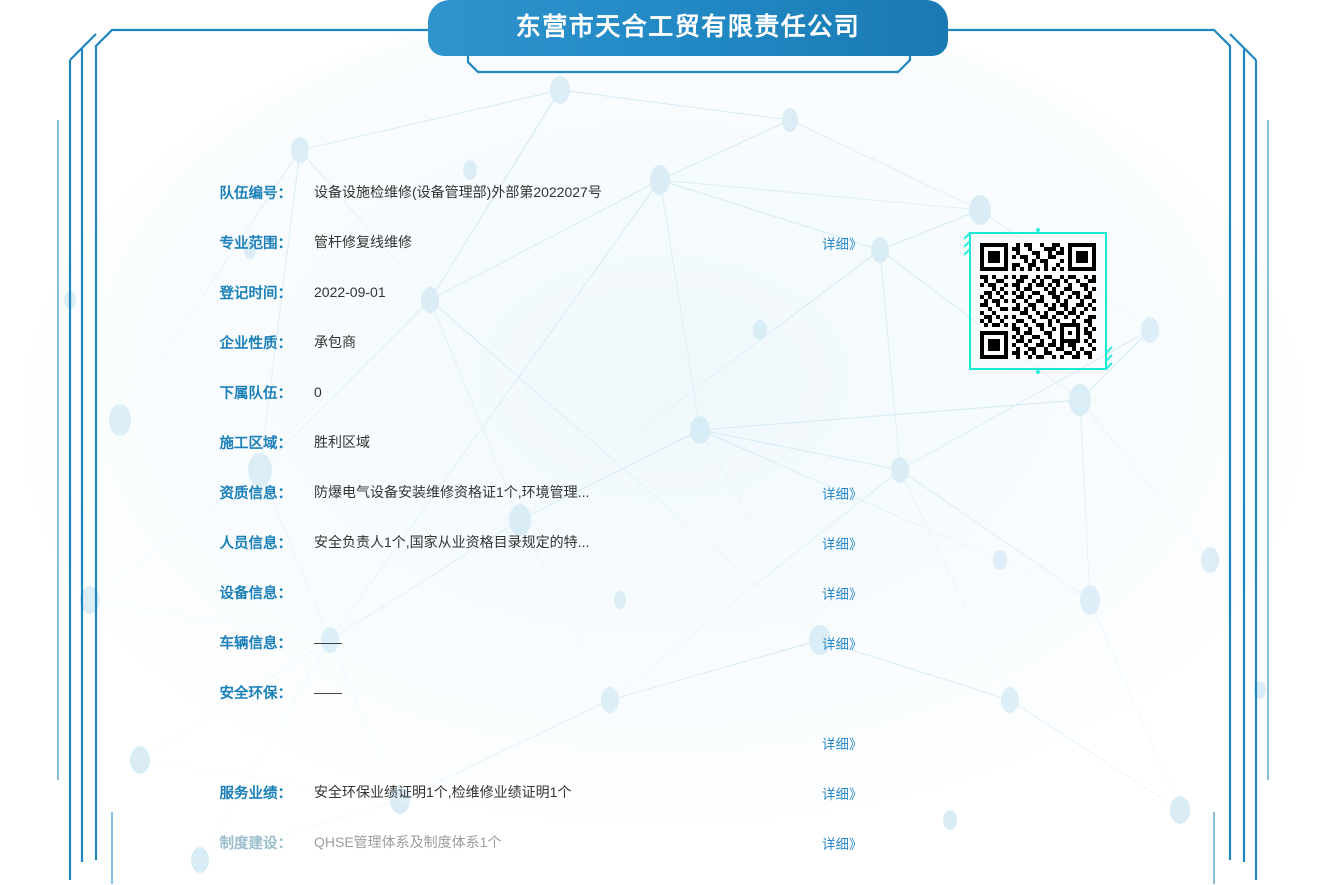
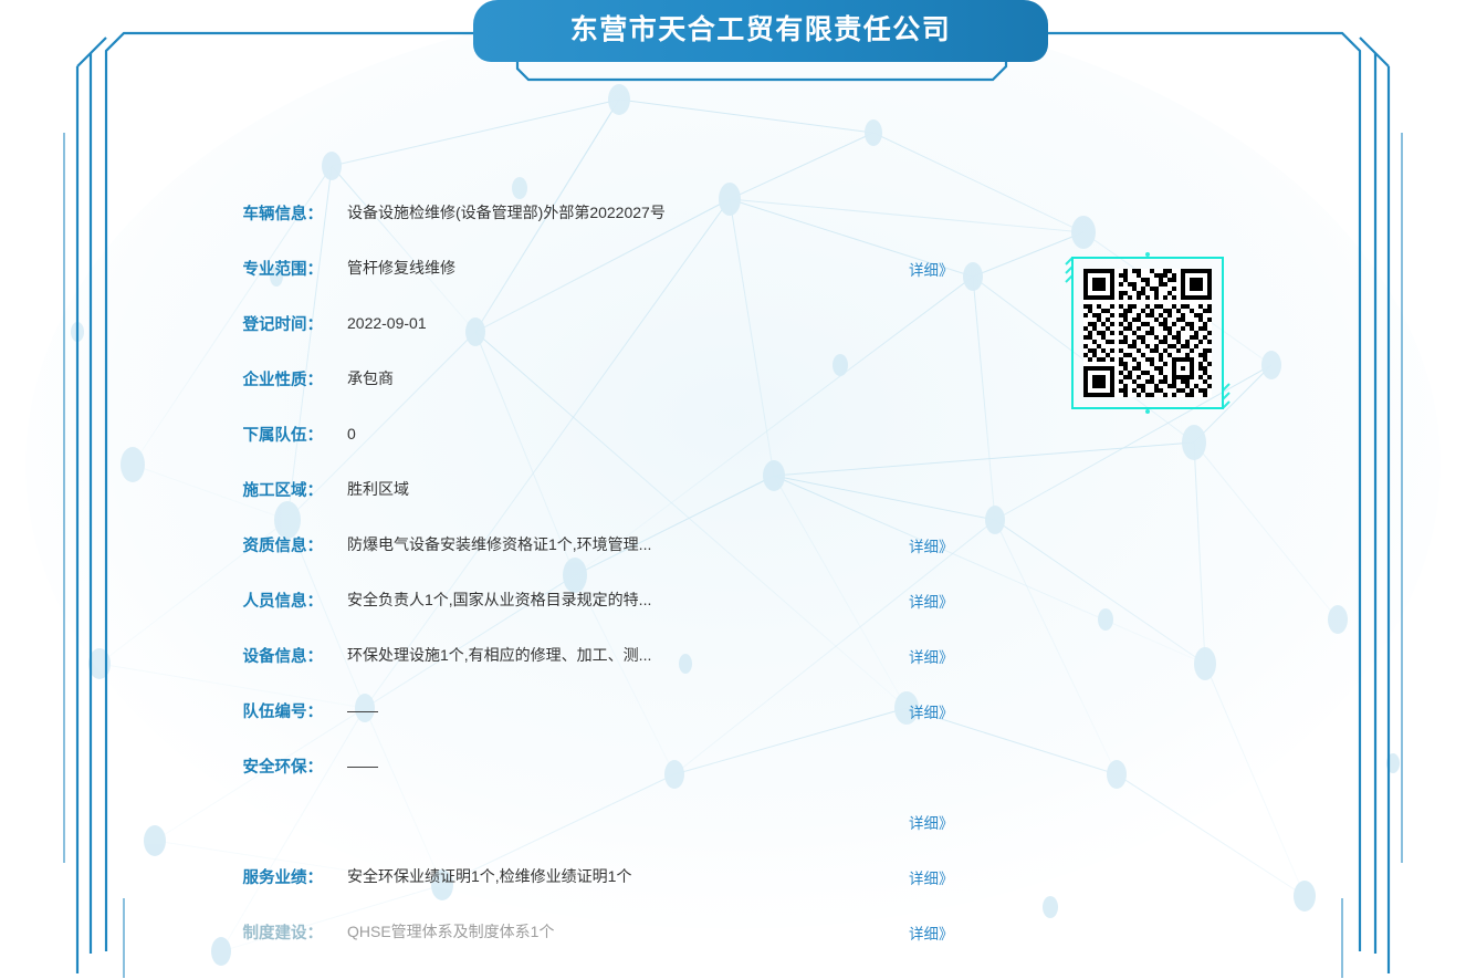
  东营市天合工贸有限责任公司
- 队伍编号：
+ 车辆信息：
  设备设施检维修(设备管理部)外部第2022027号
  专业范围：
  管杆修复线维修
  详细》
  登记时间：
  2022-09-01
  企业性质：
  承包商
  下属队伍：
  0
  施工区域：
  胜利区域
  资质信息：
  防爆电气设备安装维修资格证1个,环境管理...
  详细》
  人员信息：
  安全负责人1个,国家从业资格目录规定的特...
  详细》
  设备信息：
+ 环保处理设施1个,有相应的修理、加工、测...
  详细》
- 车辆信息：
+ 队伍编号：
  ——
  详细》
  安全环保：
  ——
  详细》
  服务业绩：
  安全环保业绩证明1个,检维修业绩证明1个
  详细》
  制度建设：
  QHSE管理体系及制度体系1个
  详细》
